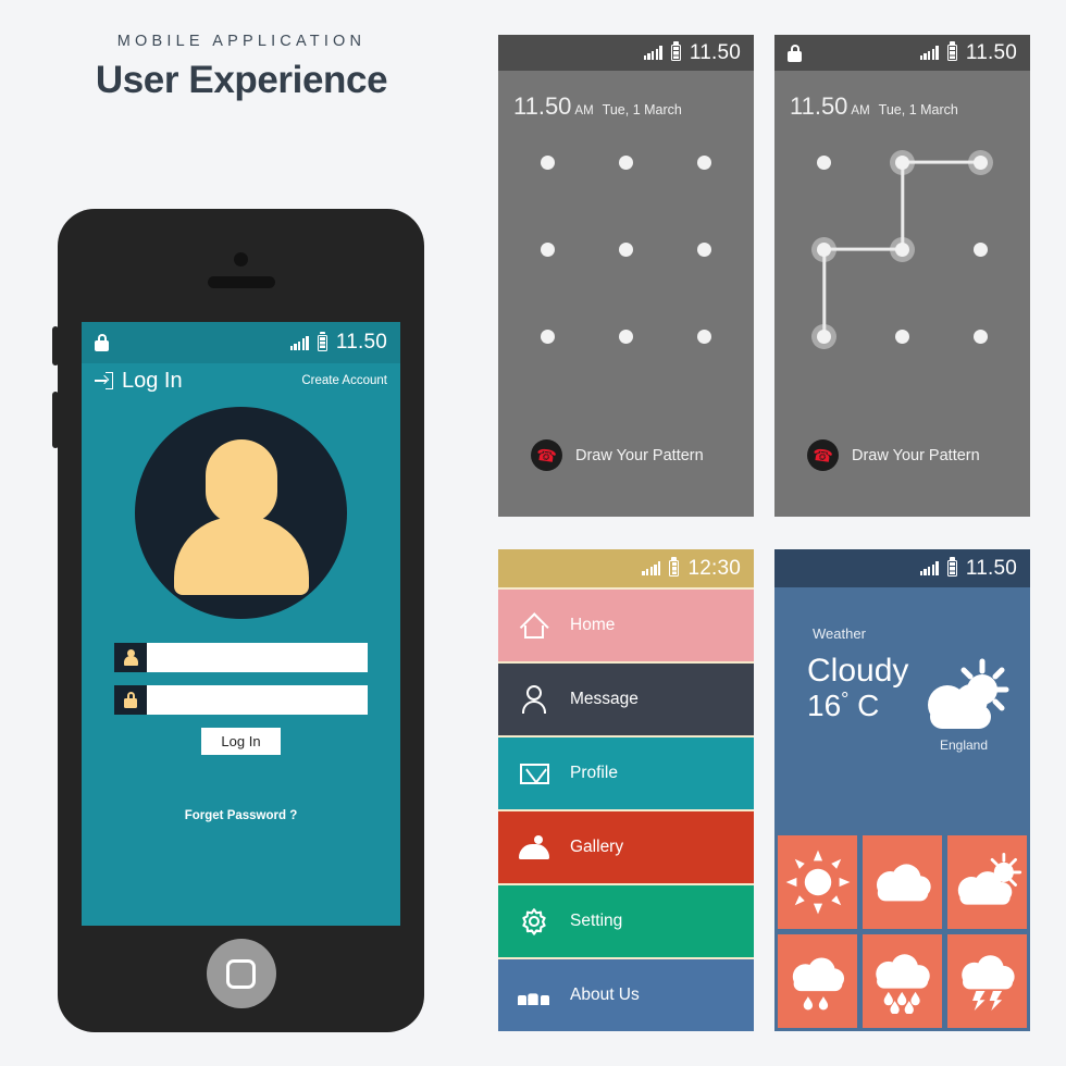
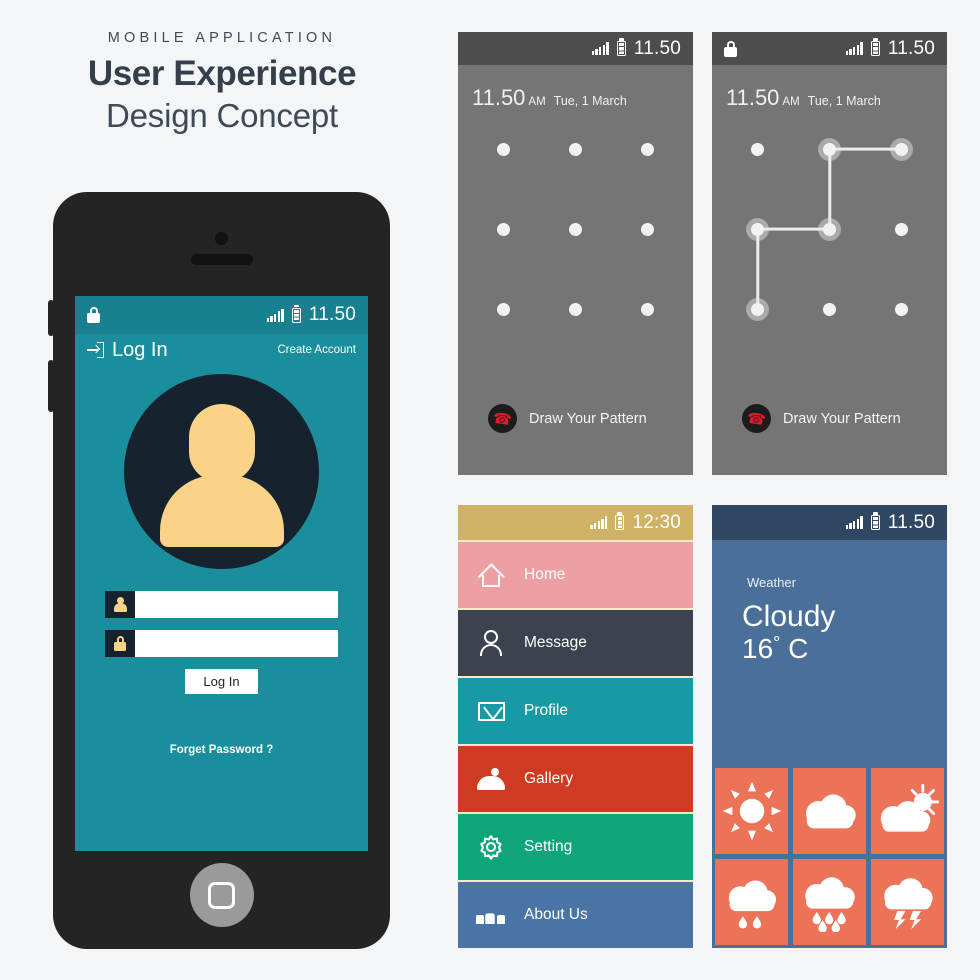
  MOBILE APPLICATION
  User Experience
+ Design Concept
  11.50
  Log In
  Create Account
  Log In
  Forget Password ?
  11.50
  11.50 AM Tue, 1 March
  Draw Your Pattern
  11.50
  11.50 AM Tue, 1 March
  Draw Your Pattern
  12:30
  Home
  Message
  Profile
  Gallery
  Setting
  About Us
  11.50
  Weather
  Cloudy
  16° C
- England
